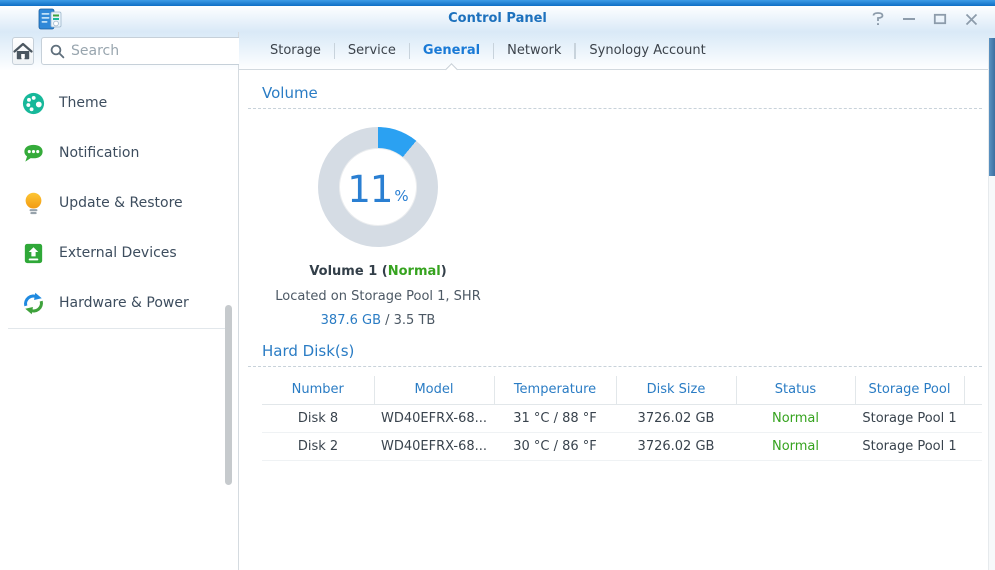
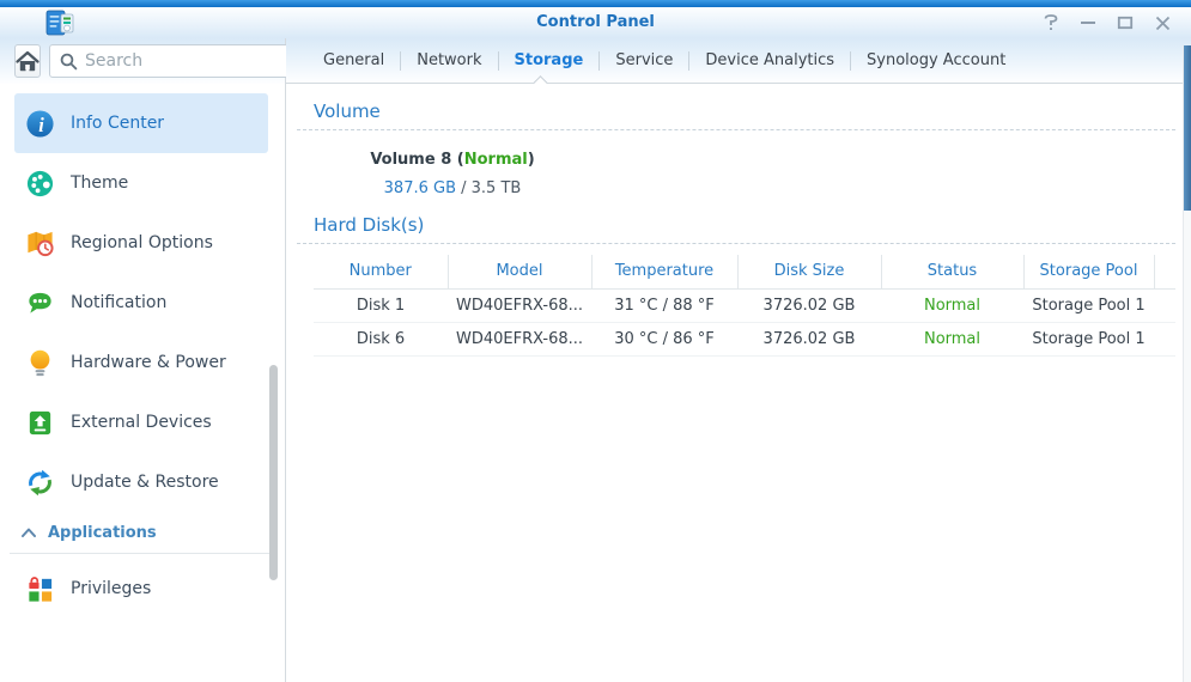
  Control Panel
  Search
+ i
+ Info Center
  Theme
+ Regional Options
  Notification
- Update & Restore
+ Hardware & Power
  External Devices
- Hardware & Power
+ Update & Restore
+ Applications
+ Privileges
- Storage
+ General
- Service
+ Network
- General
+ Storage
- Network
+ Service
+ Device Analytics
  Synology Account
  Volume
- 11
- %
- Volume 1 (Normal)
+ Volume 8 (Normal)
- Located on Storage Pool 1, SHR
  387.6 GB / 3.5 TB
  Hard Disk(s)
  Number	Model	Temperature	Disk Size	Status	Storage Pool
- Disk 8	WD40EFRX-68...	31 °C / 88 °F	3726.02 GB	Normal	Storage Pool 1
+ Disk 1	WD40EFRX-68...	31 °C / 88 °F	3726.02 GB	Normal	Storage Pool 1
- Disk 2	WD40EFRX-68...	30 °C / 86 °F	3726.02 GB	Normal	Storage Pool 1
+ Disk 6	WD40EFRX-68...	30 °C / 86 °F	3726.02 GB	Normal	Storage Pool 1
